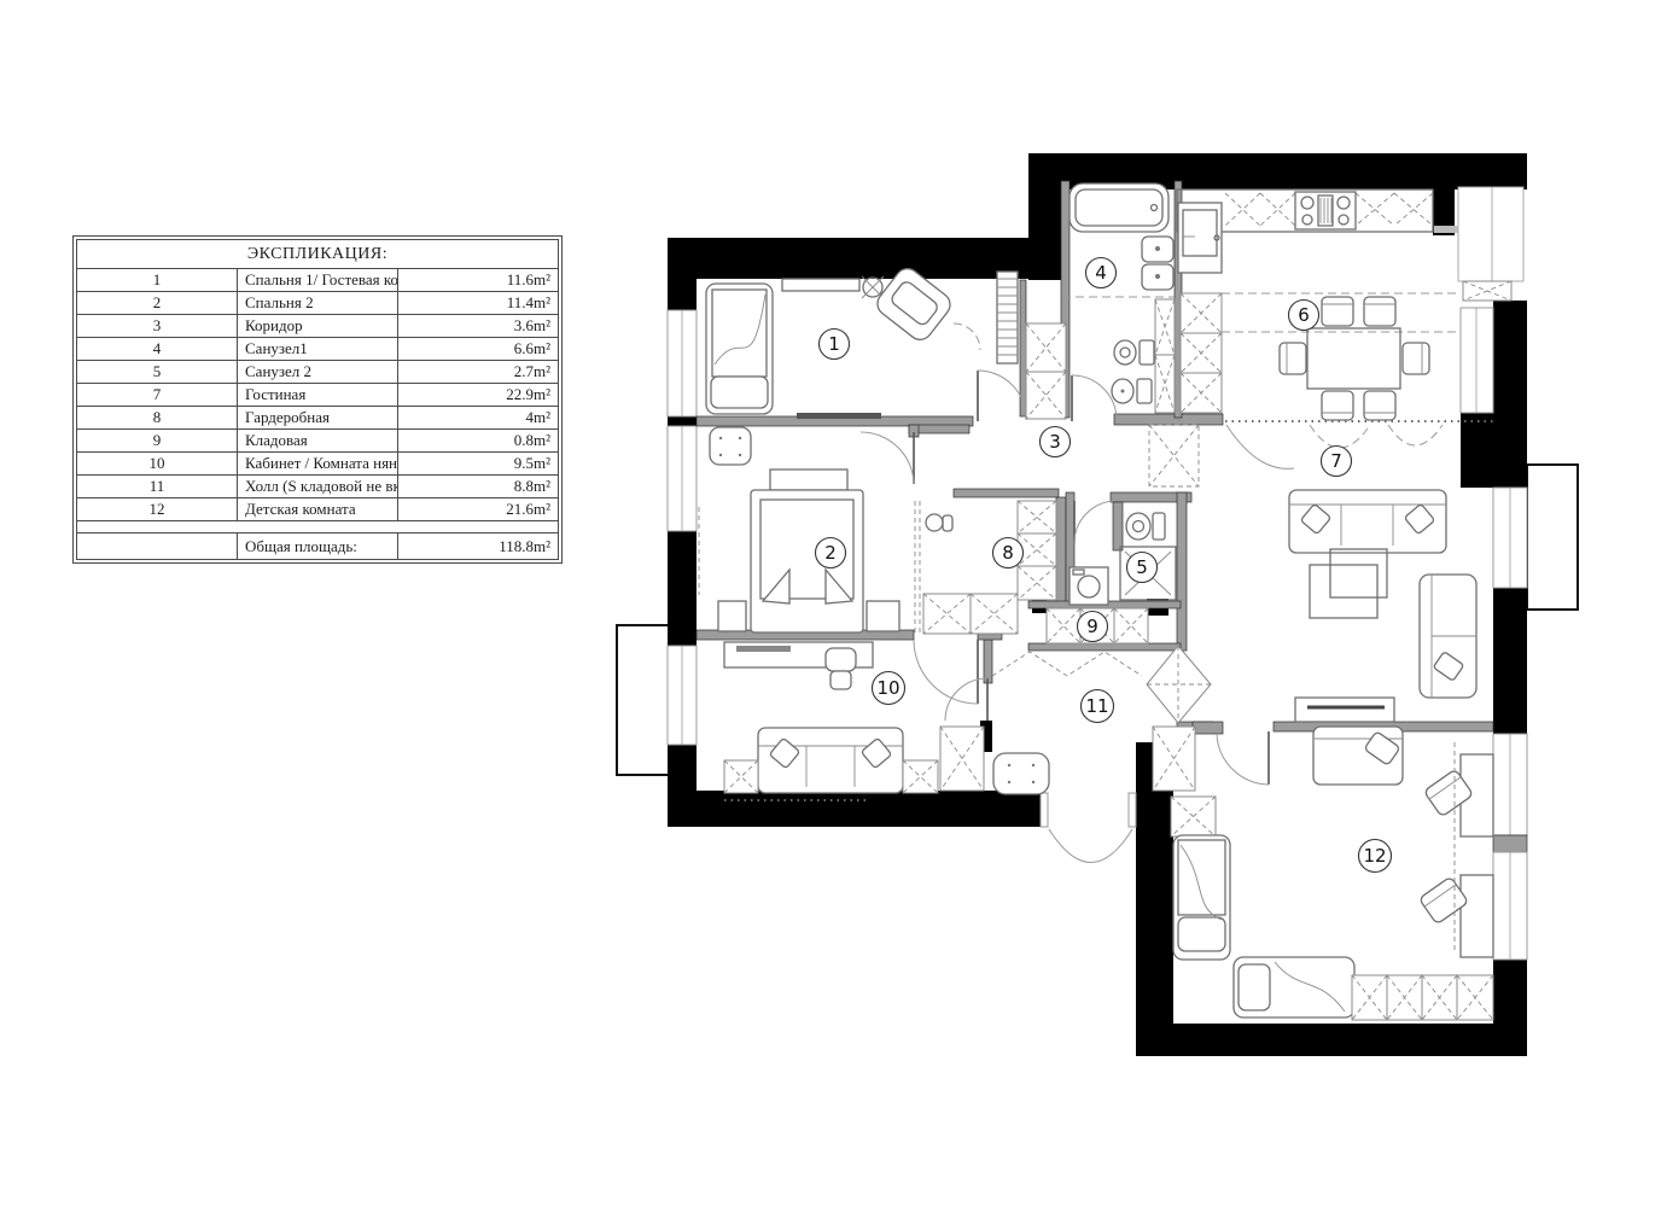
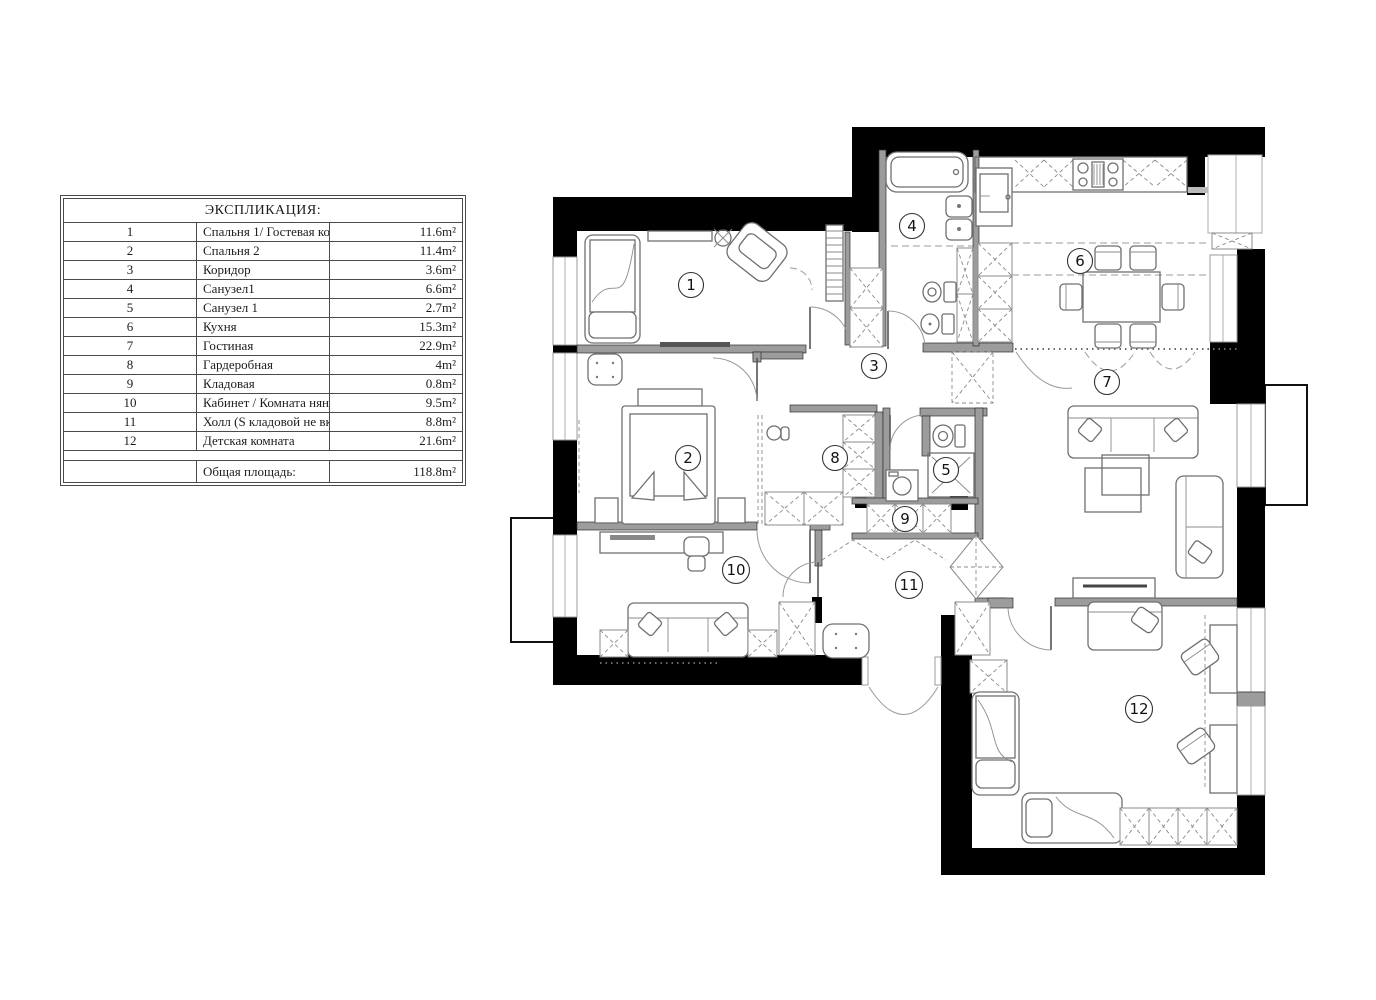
  ЭКСПЛИКАЦИЯ:
  1	Спальня 1/ Гостевая ко	11.6m²
  2	Спальня 2	11.4m²
  3	Коридор	3.6m²
  4	Санузел1	6.6m²
- 5	Санузел 2	2.7m²
+ 5	Санузел 1	2.7m²
+ 6	Кухня	15.3m²
  7	Гостиная	22.9m²
  8	Гардеробная	4m²
  9	Кладовая	0.8m²
  10	Кабинет / Комната нян	9.5m²
  11	Холл (S кладовой не вк	8.8m²
  12	Детская комната	21.6m²
  	Общая площадь:	118.8m²
  1
  2
  3
  4
  5
  6
  7
  8
  9
  10
  11
  12
